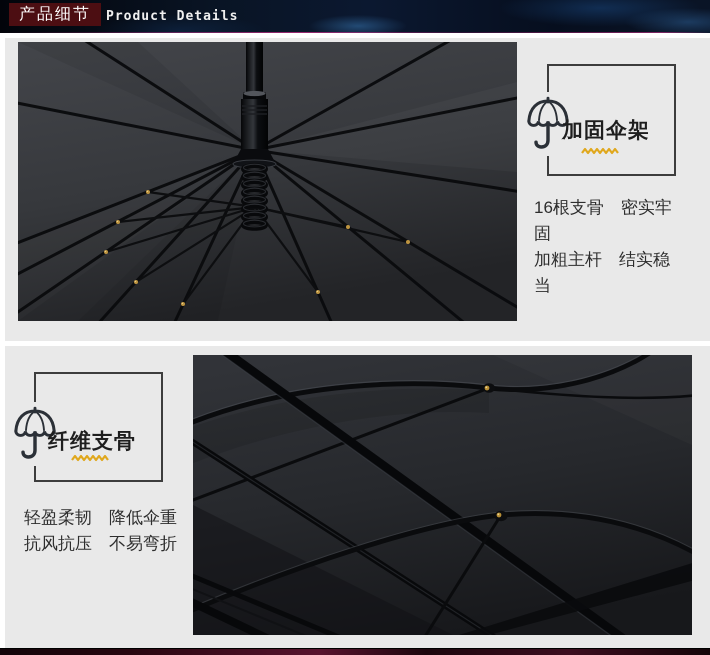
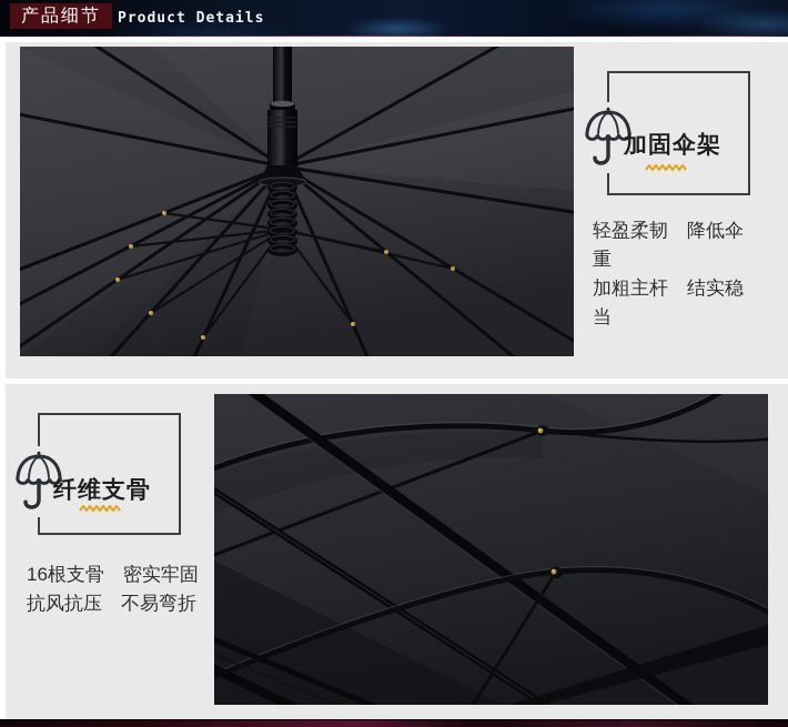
  产品细节
  Product Details
  加固伞架
- 16根支骨 密实牢固
+ 轻盈柔韧 降低伞重
  加粗主杆 结实稳当
  纤维支骨
- 轻盈柔韧 降低伞重
+ 16根支骨 密实牢固
  抗风抗压 不易弯折
